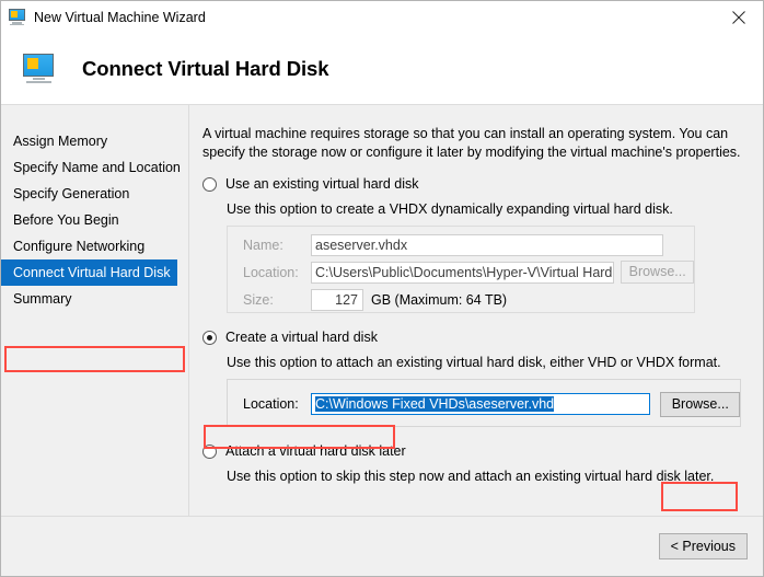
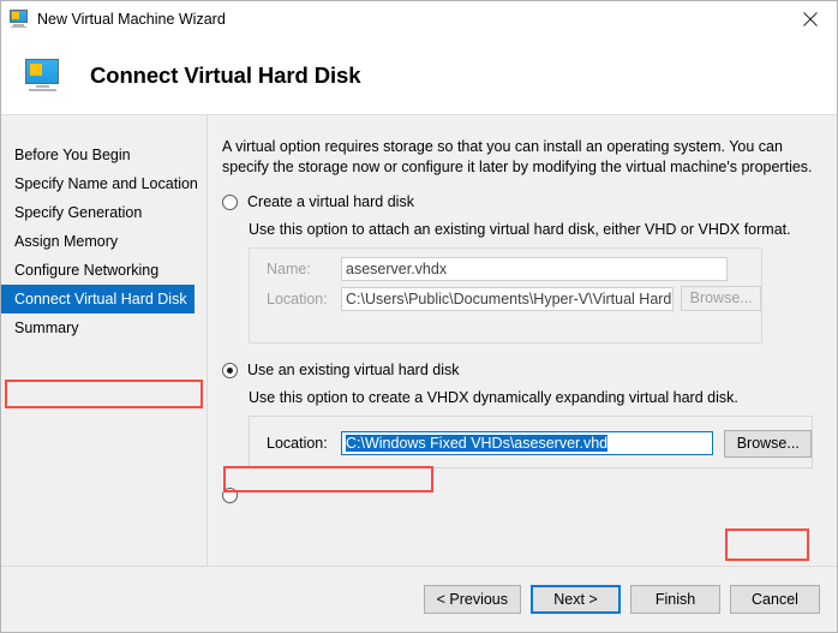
  New Virtual Machine Wizard
  Connect Virtual Hard Disk
- Assign Memory
+ Before You Begin
  Specify Name and Location
  Specify Generation
- Before You Begin
+ Assign Memory
  Configure Networking
  Connect Virtual Hard Disk
  Summary
- A virtual machine requires storage so that you can install an operating system. You can specify the storage now or configure it later by modifying the virtual machine's properties.
+ A virtual option requires storage so that you can install an operating system. You can specify the storage now or configure it later by modifying the virtual machine's properties.
- Use an existing virtual hard disk
+ Create a virtual hard disk
- Use this option to create a VHDX dynamically expanding virtual hard disk.
+ Use this option to attach an existing virtual hard disk, either VHD or VHDX format.
  Name:
  aseserver.vhdx
  Location:
  C:\Users\Public\Documents\Hyper-V\Virtual Hard
  Browse...
- Size:
- 127
- GB (Maximum: 64 TB)
- Create a virtual hard disk
+ Use an existing virtual hard disk
- Use this option to attach an existing virtual hard disk, either VHD or VHDX format.
+ Use this option to create a VHDX dynamically expanding virtual hard disk.
  Location:
  C:\Windows Fixed VHDs\aseserver.vhd
  Browse...
- Attach a virtual hard disk later
- Use this option to skip this step now and attach an existing virtual hard disk later.
  < Previous
+ Next >
+ Finish
+ Cancel
